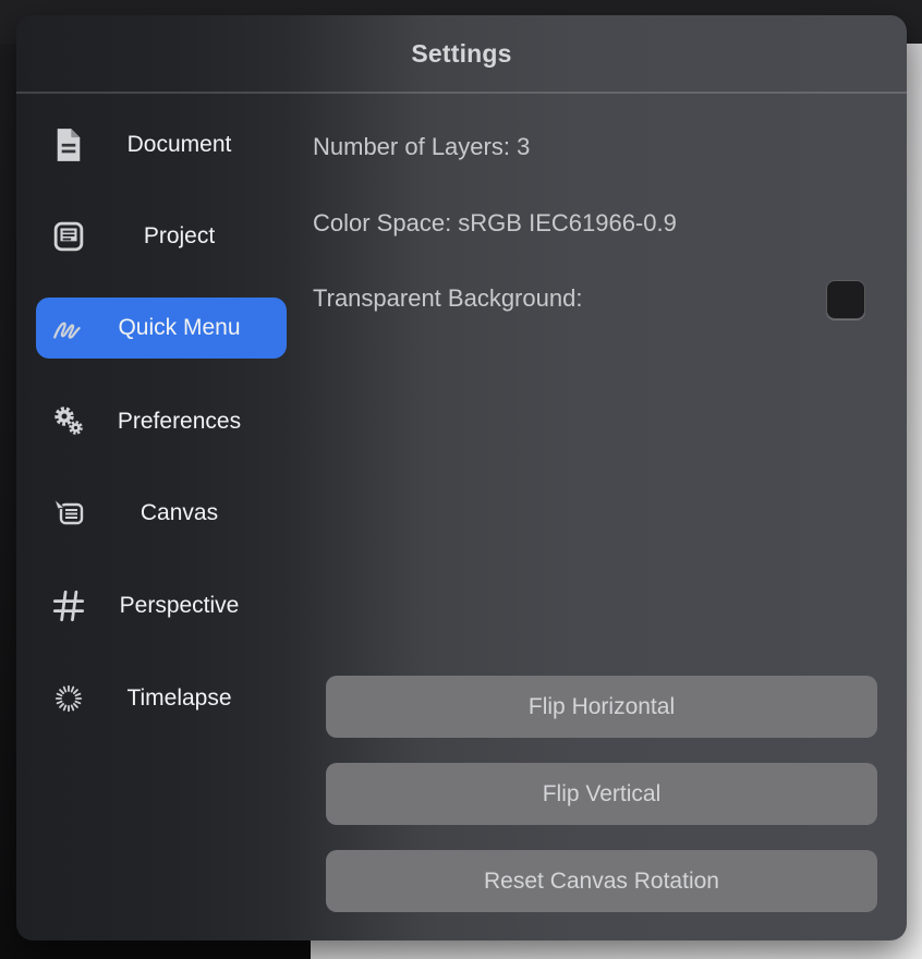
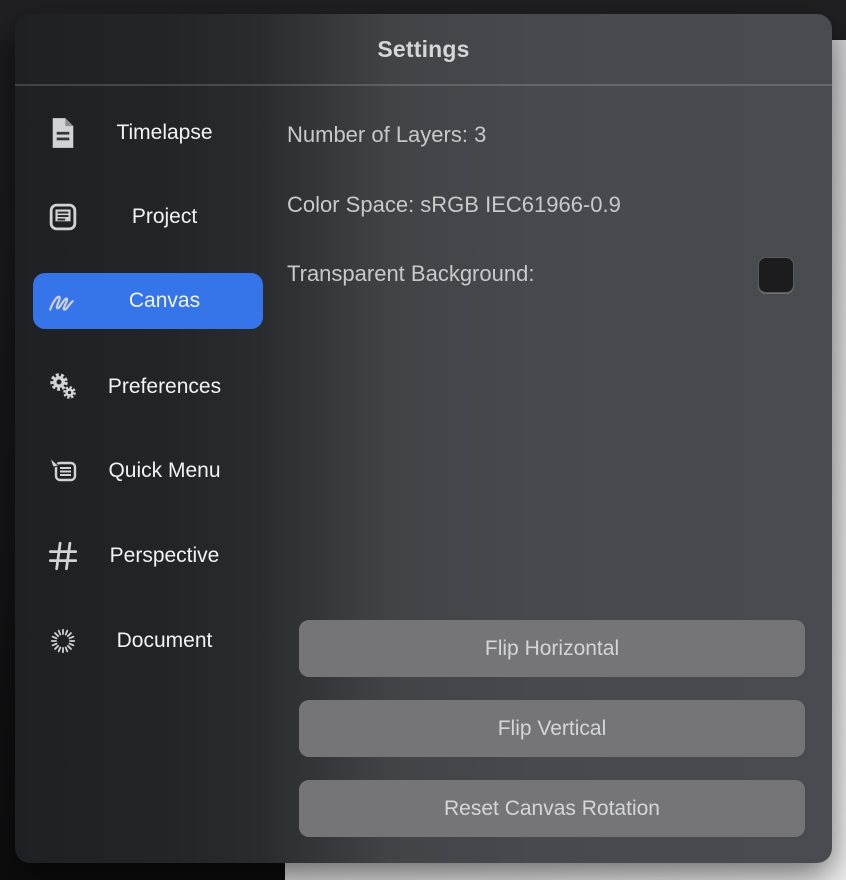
  Settings
- Document
+ Timelapse
  Project
- Quick Menu
+ Canvas
  Preferences
- Canvas
+ Quick Menu
  Perspective
- Timelapse
+ Document
  Number of Layers: 3
  Color Space: sRGB IEC61966-0.9
  Transparent Background:
  Flip Horizontal
  Flip Vertical
  Reset Canvas Rotation
